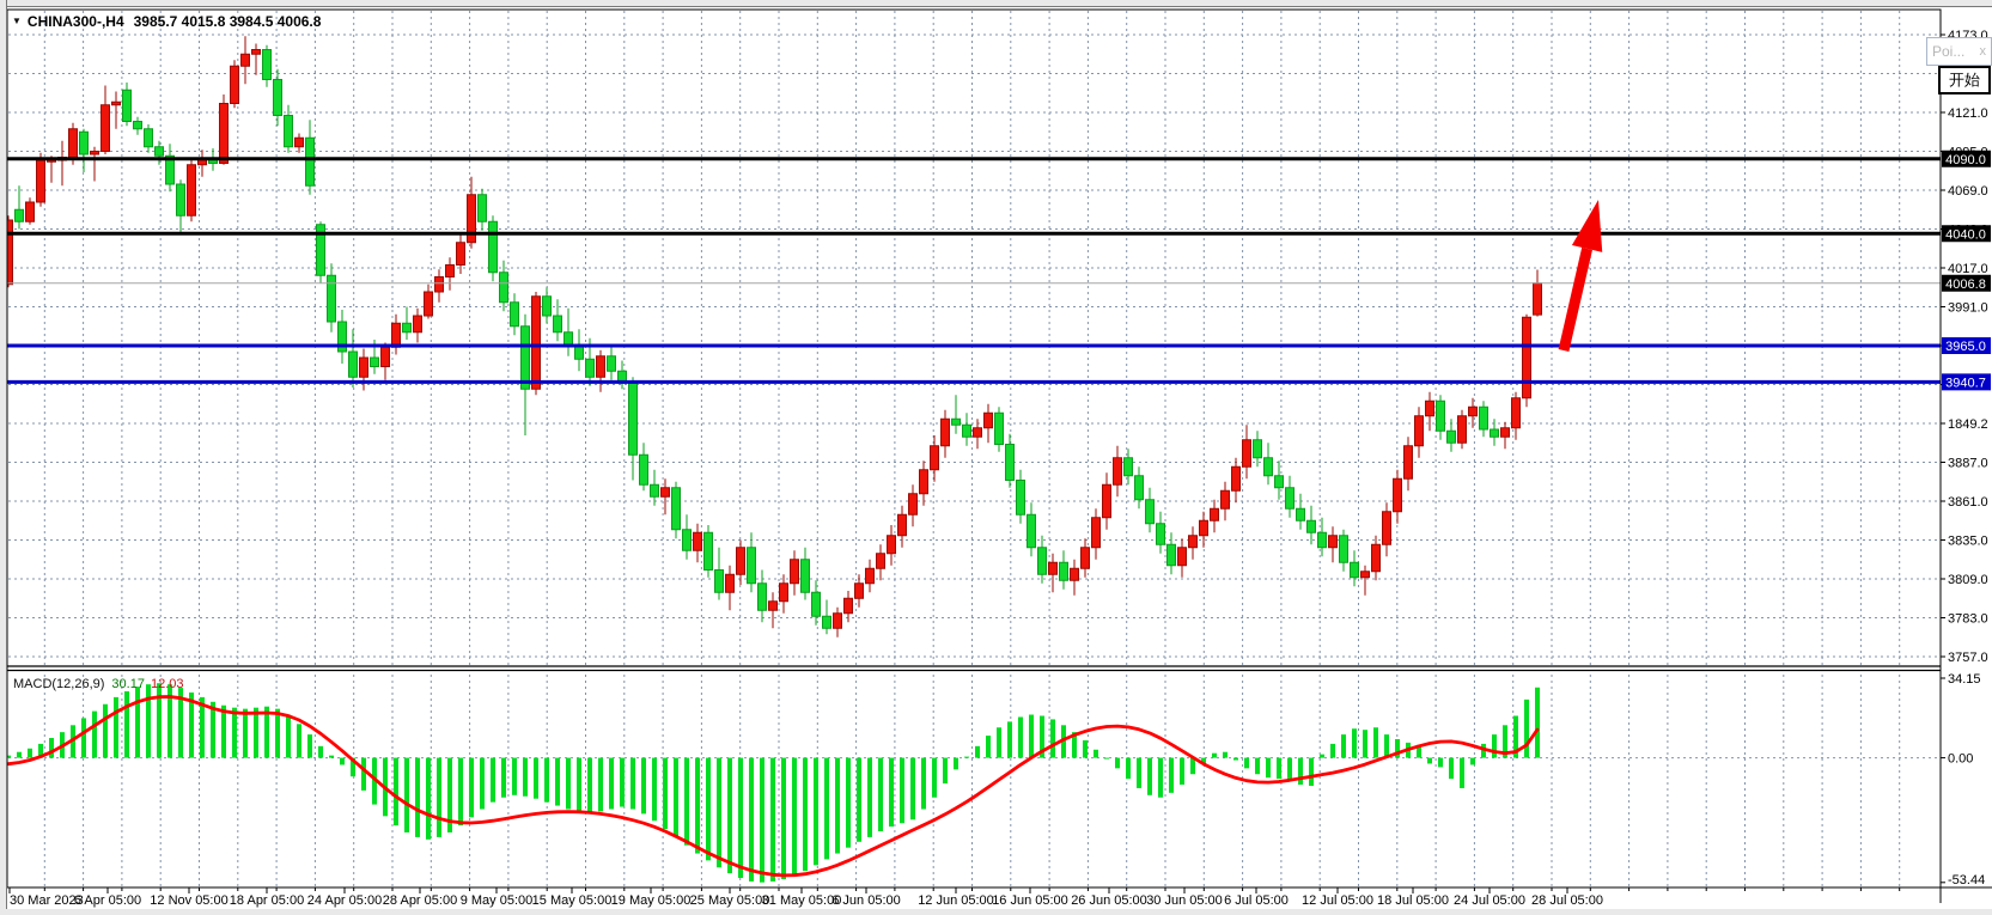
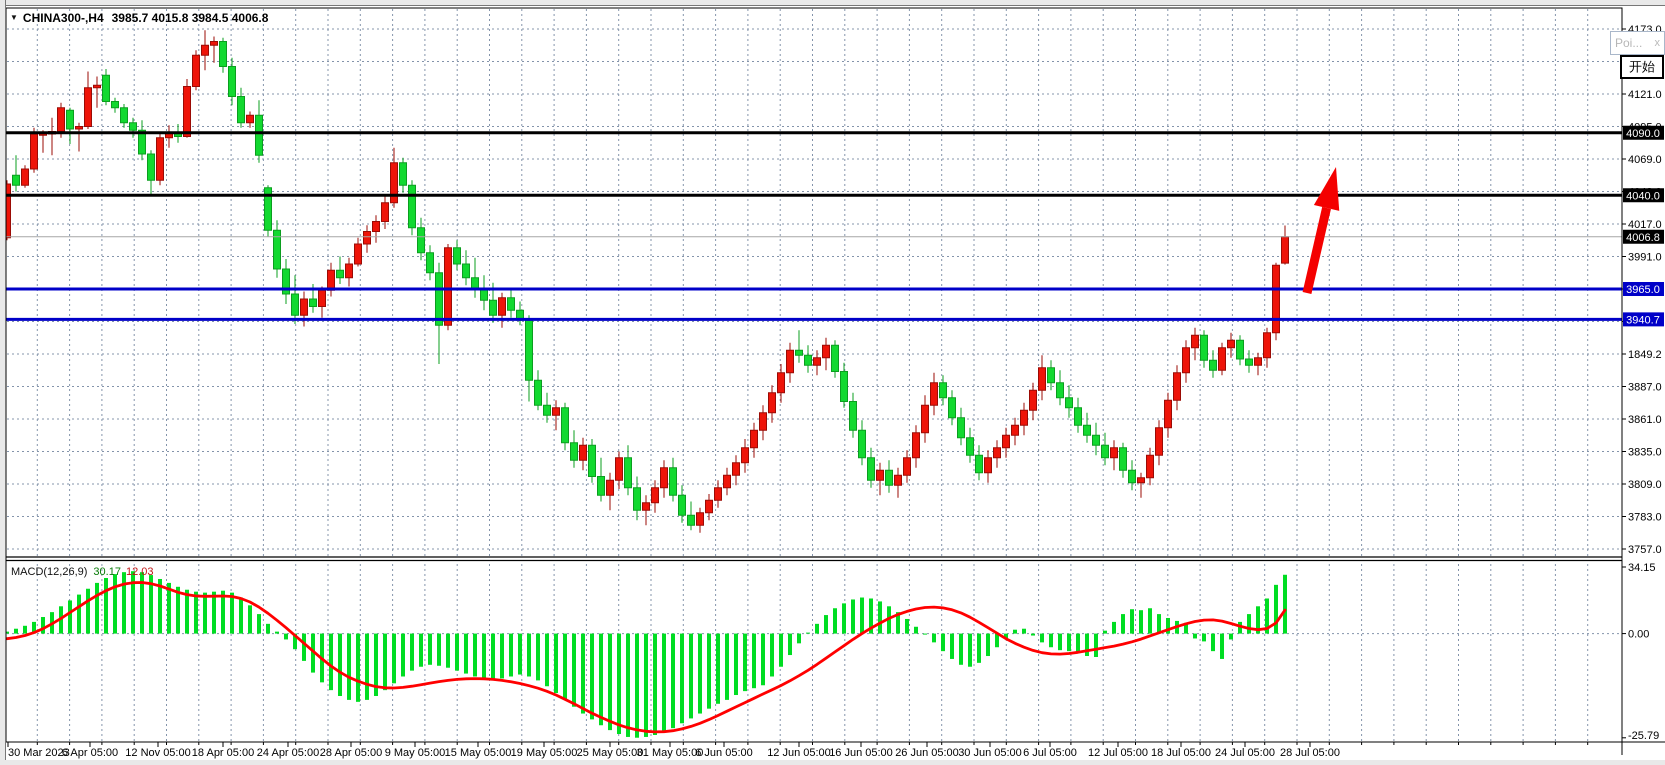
  4173.0
  4121.0
  4069.0
  4017.0
  3991.0
  1849.2
  3887.0
  3861.0
  3835.0
  3809.0
  3783.0
  3757.0
  34.15
  0.00
- -53.44
+ -25.79
  30 Mar 2023
  6 Apr 05:00
  12 Nov 05:00
  18 Apr 05:00
  24 Apr 05:00
  28 Apr 05:00
  9 May 05:00
  15 May 05:00
  19 May 05:00
  25 May 05:00
  31 May 05:00
  6 Jun 05:00
  12 Jun 05:00
  16 Jun 05:00
  26 Jun 05:00
  30 Jun 05:00
  6 Jul 05:00
  12 Jul 05:00
  18 Jul 05:00
  24 Jul 05:00
  28 Jul 05:00
  4090.0
  4040.0
  3965.0
  3940.7
  4006.8
  ▼ CHINA300-,H4 3985.7 4015.8 3984.5 4006.8
  MACD(12,26,9) 30.17 12.03
  Poi...
  x
  开始
